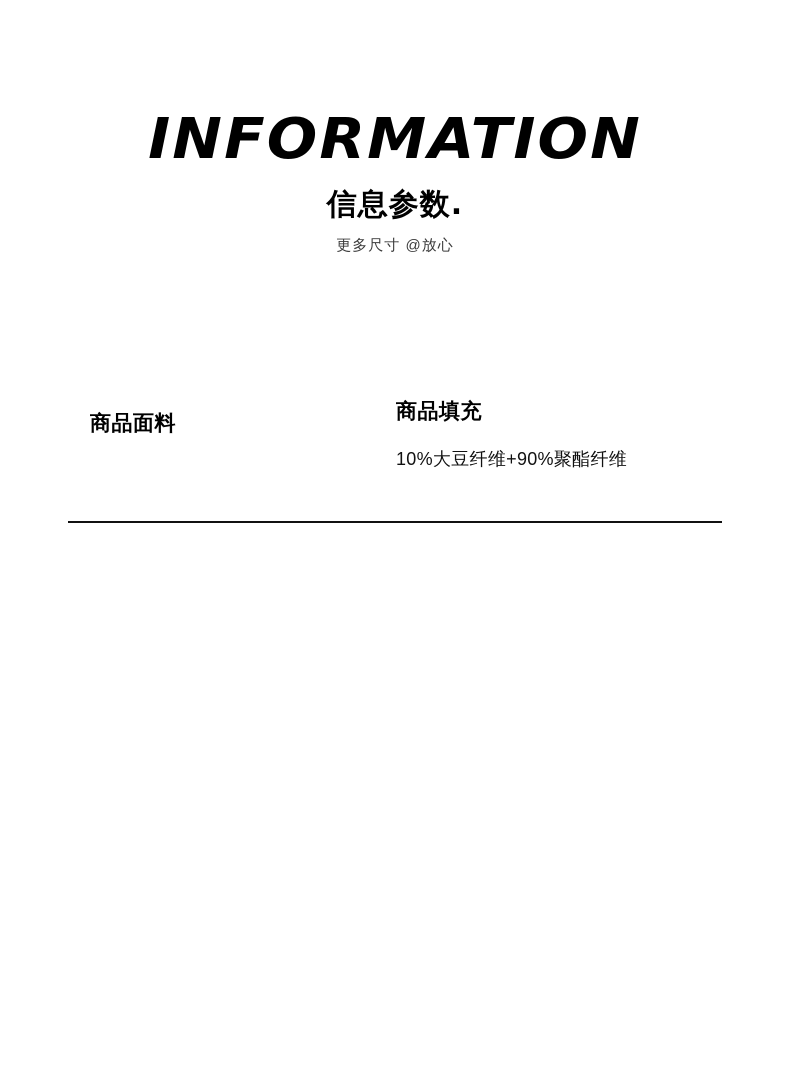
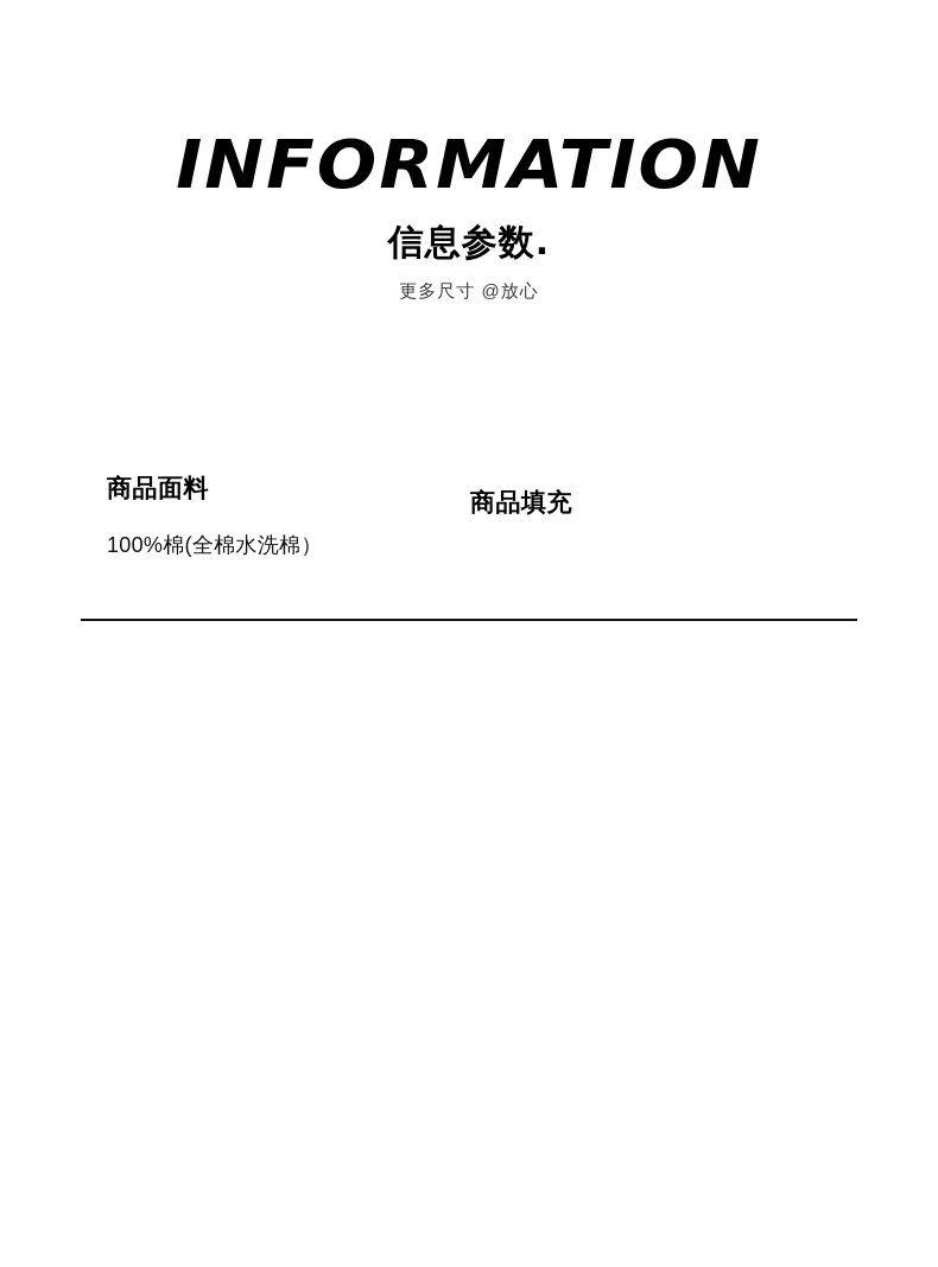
  INFORMATION
  信息参数.
  更多尺寸 @放心
  商品面料
+ 100%棉(全棉水洗棉）
  商品填充
- 10%大豆纤维+90%聚酯纤维
